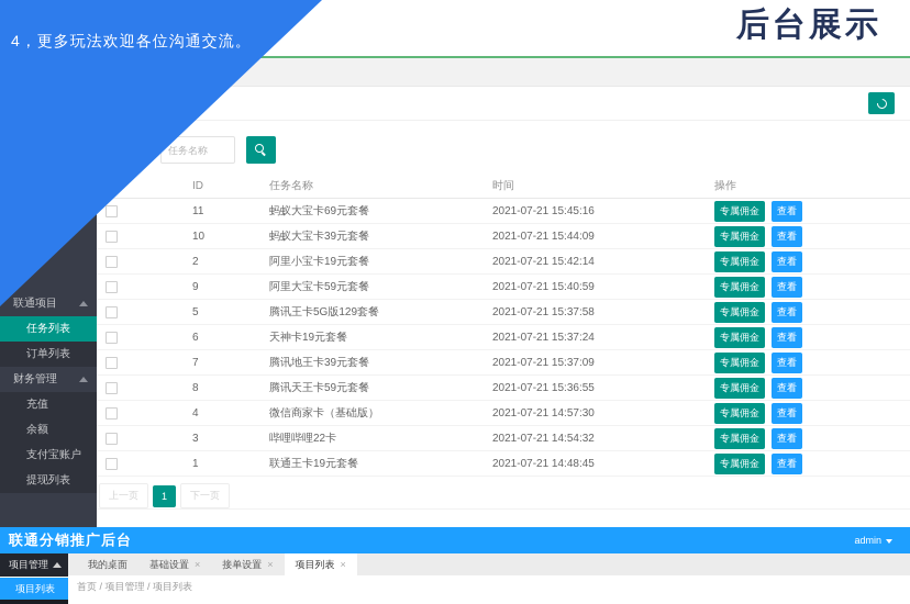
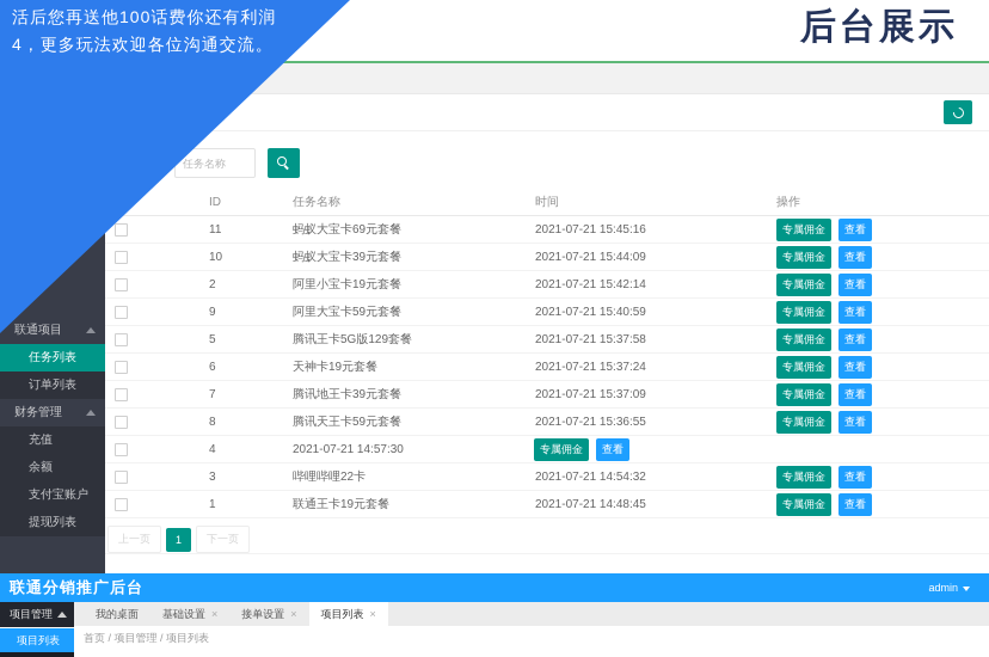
  后台展示
  联通项目
  任务列表
  订单列表
  财务管理
  充值
  余额
  支付宝账户
  提现列表
  任务名称
  ID
  任务名称
  时间
  操作
  11
  蚂蚁大宝卡69元套餐
  2021-07-21 15:45:16
  专属佣金
  查看
  10
  蚂蚁大宝卡39元套餐
  2021-07-21 15:44:09
  专属佣金
  查看
  2
  阿里小宝卡19元套餐
  2021-07-21 15:42:14
  专属佣金
  查看
  9
  阿里大宝卡59元套餐
  2021-07-21 15:40:59
  专属佣金
  查看
  5
  腾讯王卡5G版129套餐
  2021-07-21 15:37:58
  专属佣金
  查看
  6
  天神卡19元套餐
  2021-07-21 15:37:24
  专属佣金
  查看
  7
  腾讯地王卡39元套餐
  2021-07-21 15:37:09
  专属佣金
  查看
  8
  腾讯天王卡59元套餐
  2021-07-21 15:36:55
  专属佣金
  查看
  4
- 微信商家卡（基础版）
  2021-07-21 14:57:30
  专属佣金
  查看
  3
  哔哩哔哩22卡
  2021-07-21 14:54:32
  专属佣金
  查看
  1
  联通王卡19元套餐
  2021-07-21 14:48:45
  专属佣金
  查看
  上一页
  1
  下一页
+ 活后您再送他100话费你还有利润
  4，更多玩法欢迎各位沟通交流。
  联通分销推广后台
  admin
  项目管理
  项目列表
  我的桌面
  基础设置 ×
  接单设置 ×
  项目列表 ×
  首页 / 项目管理 / 项目列表
